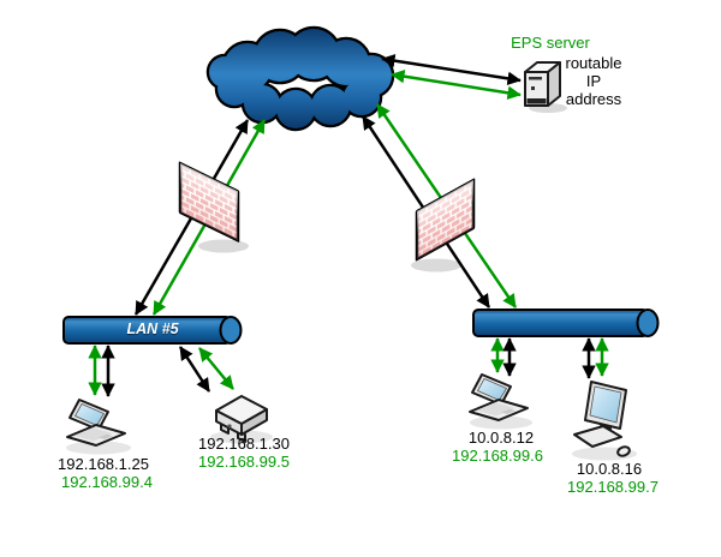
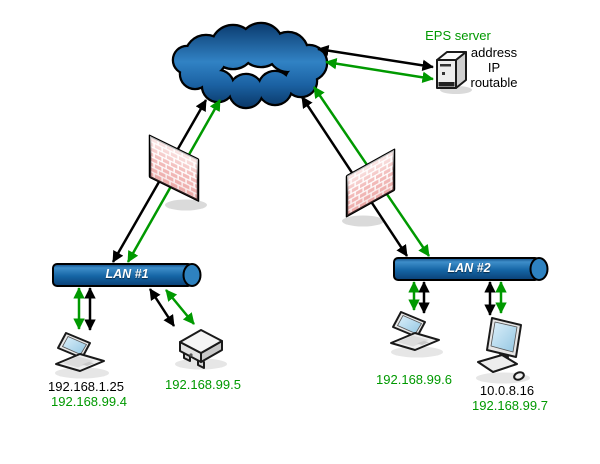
- LAN #5
+ LAN #1
+ LAN #2
  EPS server
- routable
+ address
  IP
- address
+ routable
  192.168.1.25
  192.168.99.4
- 192.168.1.30
  192.168.99.5
- 10.0.8.12
  192.168.99.6
  10.0.8.16
  192.168.99.7
